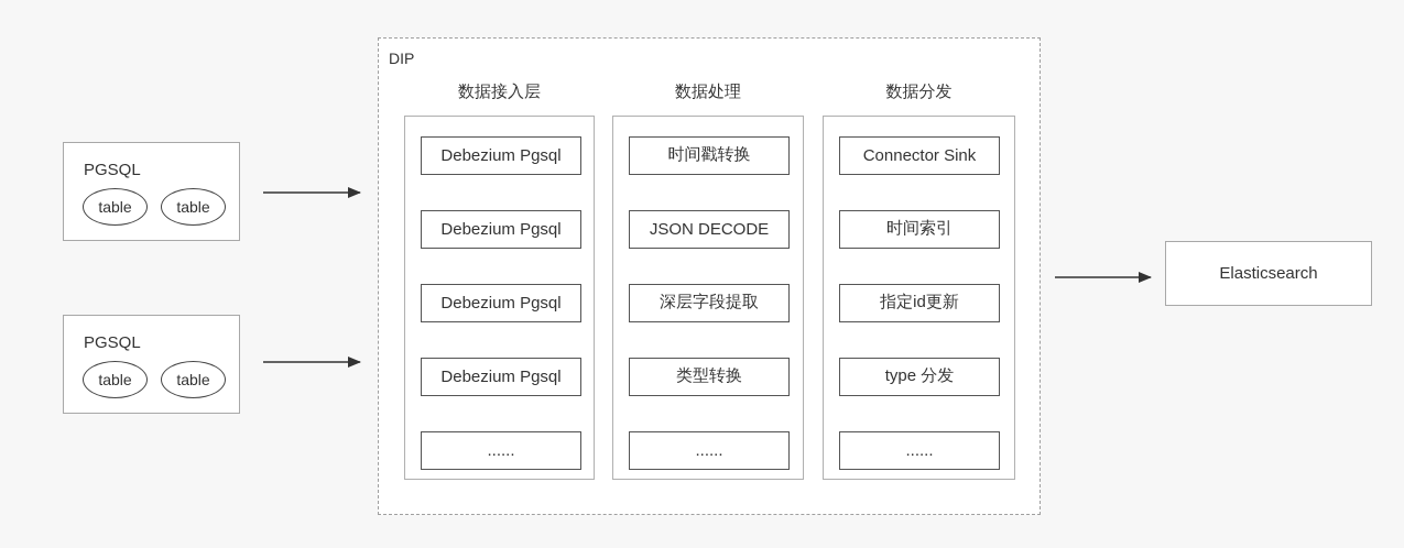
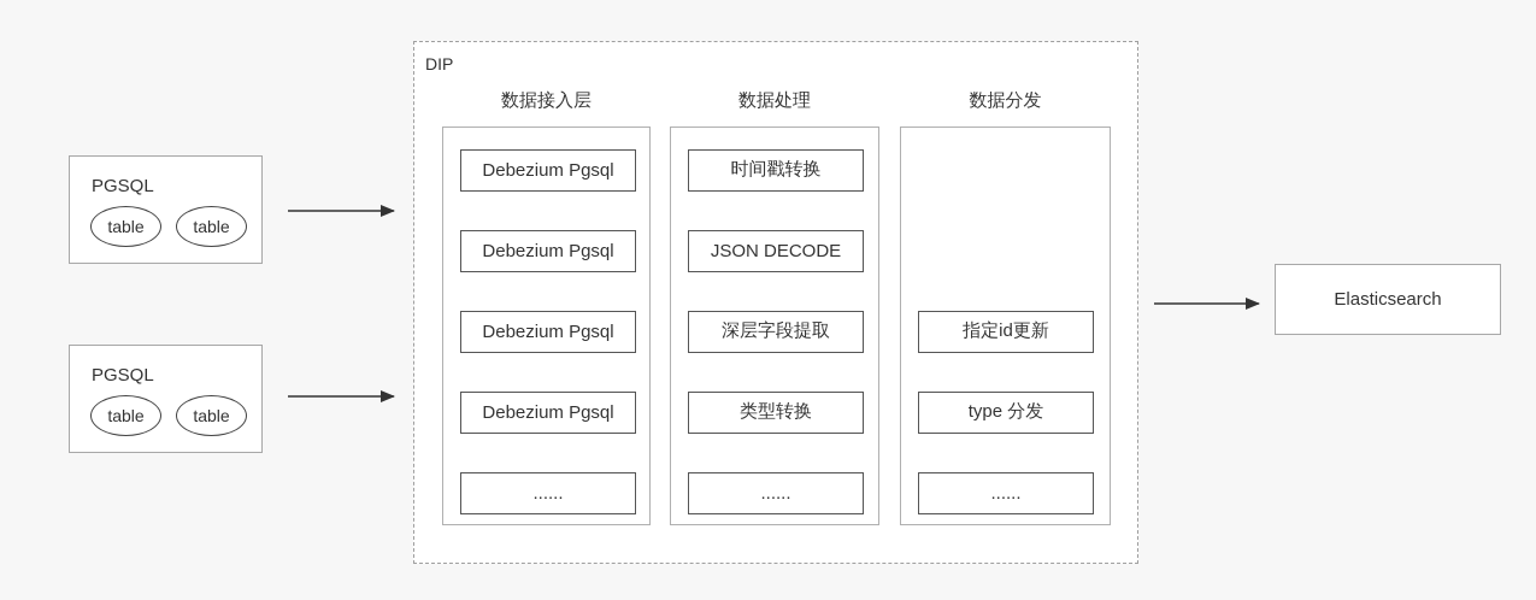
  PGSQL
  table
  table
  PGSQL
  table
  table
  DIP
  数据接入层
  数据处理
  数据分发
  Debezium Pgsql
  Debezium Pgsql
  Debezium Pgsql
  Debezium Pgsql
  ......
  时间戳转换
  JSON DECODE
  深层字段提取
  类型转换
  ......
- Connector Sink
- 时间索引
  指定id更新
  type 分发
  ......
  Elasticsearch
